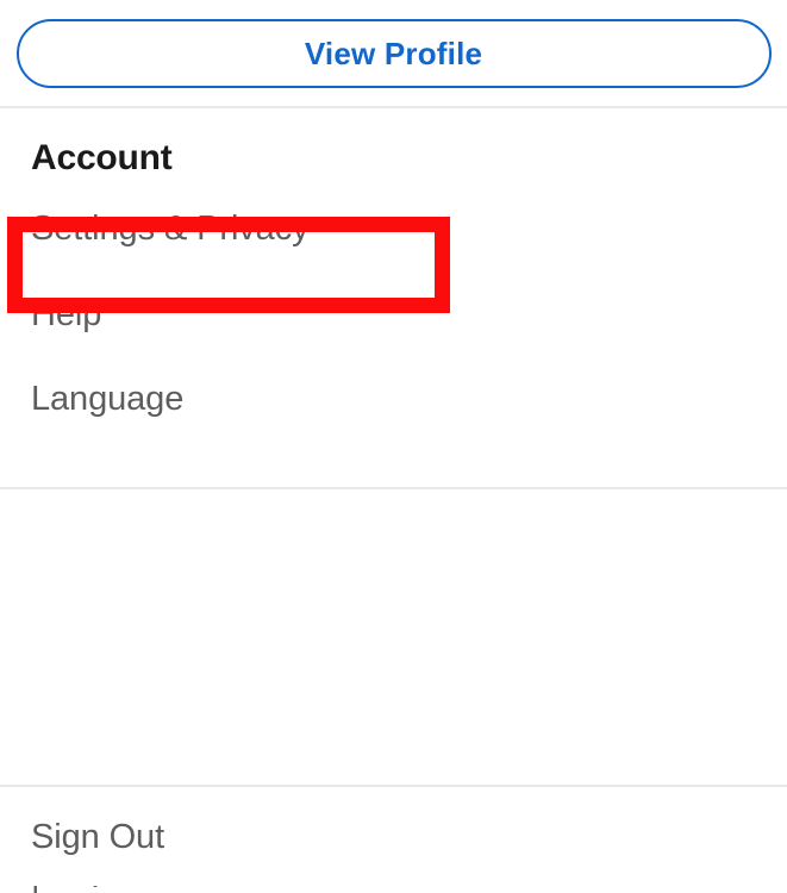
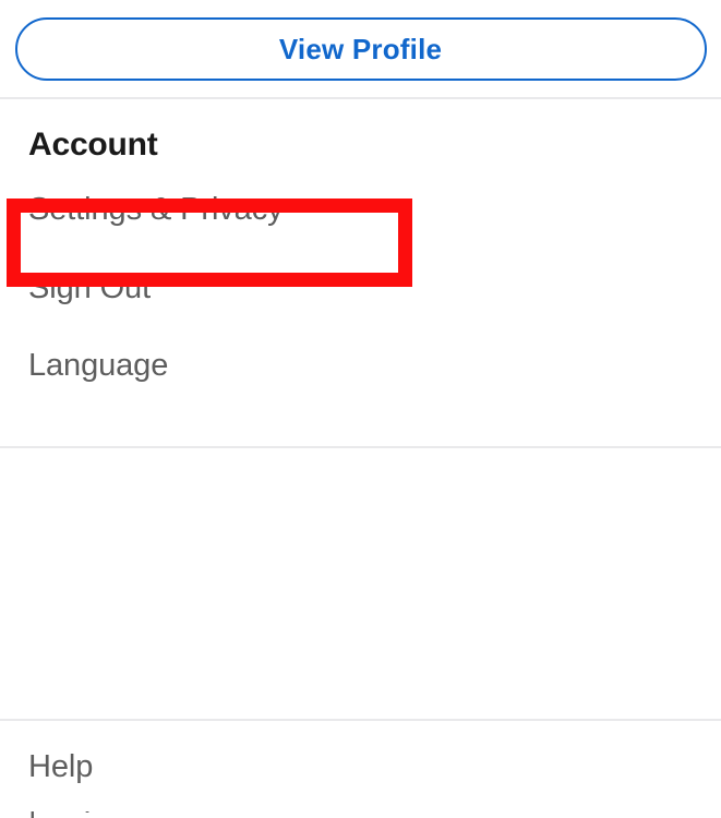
  View Profile
  Account
  Settings & Privacy
- Help
+ Sign Out
  Language
- Sign Out
+ Help
